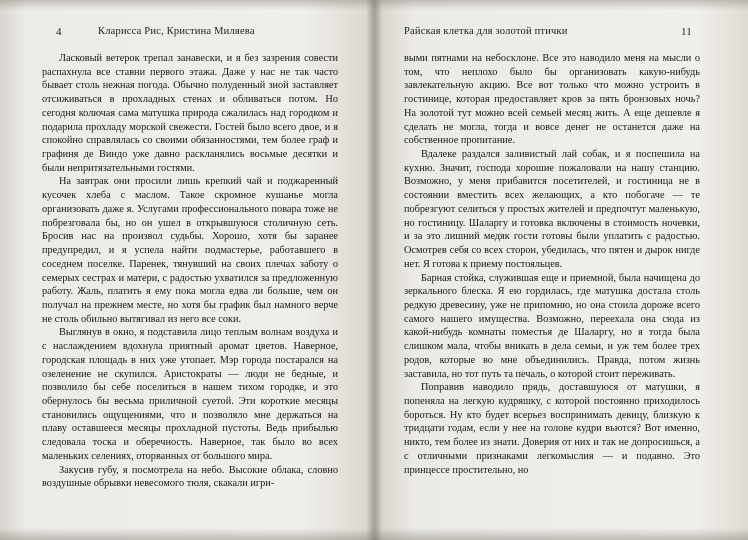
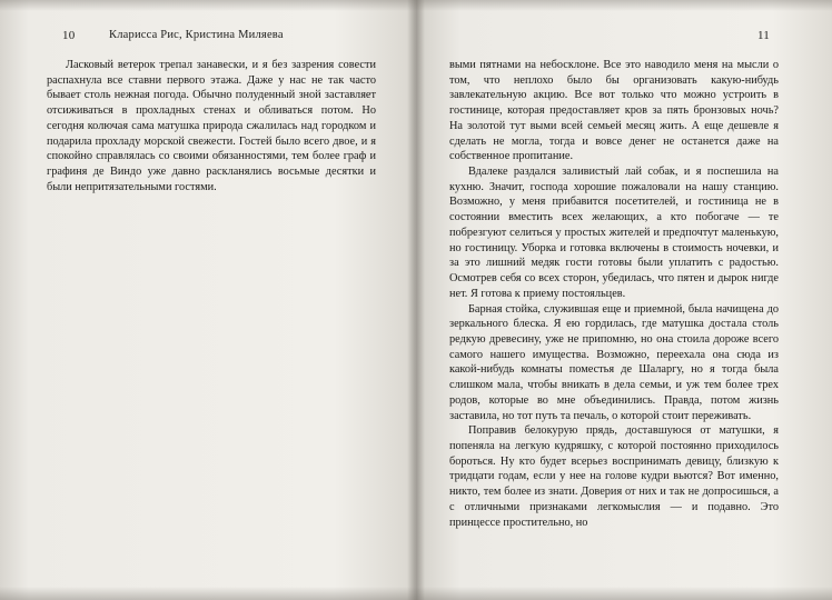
- 4
+ 10
  Кларисса Рис, Кристина Миляева
  Ласковый ветерок трепал занавески, и я без зазрения совести распахнула все ставни первого этажа. Даже у нас не так часто бывает столь нежная погода. Обычно полуденный зной заставляет отсиживаться в прохладных стенах и обливаться потом. Но сегодня колючая сама матушка природа сжалилась над городком и подарила прохладу морской свежести. Гостей было всего двое, и я спокойно справлялась со своими обязанностями, тем более граф и графиня де Виндо уже давно раскланялись восьмые десятки и были непритязательными гостями.
- На завтрак они просили лишь крепкий чай и поджаренный кусочек хлеба с маслом. Такое скромное кушанье могла организовать даже я. Услугами профессионального повара тоже не побрезговала бы, но он ушел в открывшуюся столичную сеть. Бросив нас на произвол судьбы. Хорошо, хотя бы заранее предупредил, и я успела найти подмастерье, работавшего в соседнем поселке. Паренек, тянувший на своих плечах заботу о семерых сестрах и матери, с радостью ухватился за предложенную работу. Жаль, платить я ему пока могла едва ли больше, чем он получал на прежнем месте, но хотя бы график был намного верче не столь обильно вытягивал из него все соки.
- Выглянув в окно, я подставила лицо теплым волнам воздуха и с наслаждением вдохнула приятный аромат цветов. Наверное, городская площадь в них уже утопает. Мэр города постарался на озеленение не скупился. Аристократы — люди не бедные, и позволило бы себе поселиться в нашем тихом городке, и это обернулось бы весьма приличной суетой. Эти короткие месяцы становились ощущениями, что и позволяло мне держаться на плаву оставшееся месяцы прохладной пустоты. Ведь прибылью следовала тоска и оберечность. Наверное, так было во всех маленьких селениях, оторванных от большого мира.
- Закусив губу, я посмотрела на небо. Высокие облака, словно воздушные обрывки невесомого тюля, скакали игри-
- Райская клетка для золотой птички
  11
- выми пятнами на небосклоне. Все это наводило меня на мысли о том, что неплохо было бы организовать какую-нибудь завлекательную акцию. Все вот только что можно устроить в гостинице, которая предоставляет кров за пять бронзовых ночь? На золотой тут можно всей семьей месяц жить. А еще дешевле я сделать не могла, тогда и вовсе денег не останется даже на собственное пропитание.
+ выми пятнами на небосклоне. Все это наводило меня на мысли о том, что неплохо было бы организовать какую-нибудь завлекательную акцию. Все вот только что можно устроить в гостинице, которая предоставляет кров за пять бронзовых ночь? На золотой тут выми всей семьей месяц жить. А еще дешевле я сделать не могла, тогда и вовсе денег не останется даже на собственное пропитание.
- Вдалеке раздался заливистый лай собак, и я поспешила на кухню. Значит, господа хорошие пожаловали на нашу станцию. Возможно, у меня прибавится посетителей, и гостиница не в состоянии вместить всех желающих, а кто побогаче — те побрезгуют селиться у простых жителей и предпочтут маленькую, но гостиницу. Шаларгу и готовка включены в стоимость ночевки, и за это лишний медяк гости готовы были уплатить с радостью. Осмотрев себя со всех сторон, убедилась, что пятен и дырок нигде нет. Я готова к приему постояльцев.
+ Вдалеке раздался заливистый лай собак, и я поспешила на кухню. Значит, господа хорошие пожаловали на нашу станцию. Возможно, у меня прибавится посетителей, и гостиница не в состоянии вместить всех желающих, а кто побогаче — те побрезгуют селиться у простых жителей и предпочтут маленькую, но гостиницу. Уборка и готовка включены в стоимость ночевки, и за это лишний медяк гости готовы были уплатить с радостью. Осмотрев себя со всех сторон, убедилась, что пятен и дырок нигде нет. Я готова к приему постояльцев.
  Барная стойка, служившая еще и приемной, была начищена до зеркального блеска. Я ею гордилась, где матушка достала столь редкую древесину, уже не припомню, но она стоила дороже всего самого нашего имущества. Возможно, переехала она сюда из какой-нибудь комнаты поместья де Шаларгу, но я тогда была слишком мала, чтобы вникать в дела семьи, и уж тем более трех родов, которые во мне объединились. Правда, потом жизнь заставила, но тот путь та печаль, о которой стоит переживать.
- Поправив наводило прядь, доставшуюся от матушки, я попеняла на легкую кудряшку, с которой постоянно приходилось бороться. Ну кто будет всерьез воспринимать девицу, близкую к тридцати годам, если у нее на голове кудри вьются? Вот именно, никто, тем более из знати. Доверия от них и так не допросишься, а с отличными признаками легкомыслия — и подавно. Это принцессе простительно, но
+ Поправив белокурую прядь, доставшуюся от матушки, я попеняла на легкую кудряшку, с которой постоянно приходилось бороться. Ну кто будет всерьез воспринимать девицу, близкую к тридцати годам, если у нее на голове кудри вьются? Вот именно, никто, тем более из знати. Доверия от них и так не допросишься, а с отличными признаками легкомыслия — и подавно. Это принцессе простительно, но
